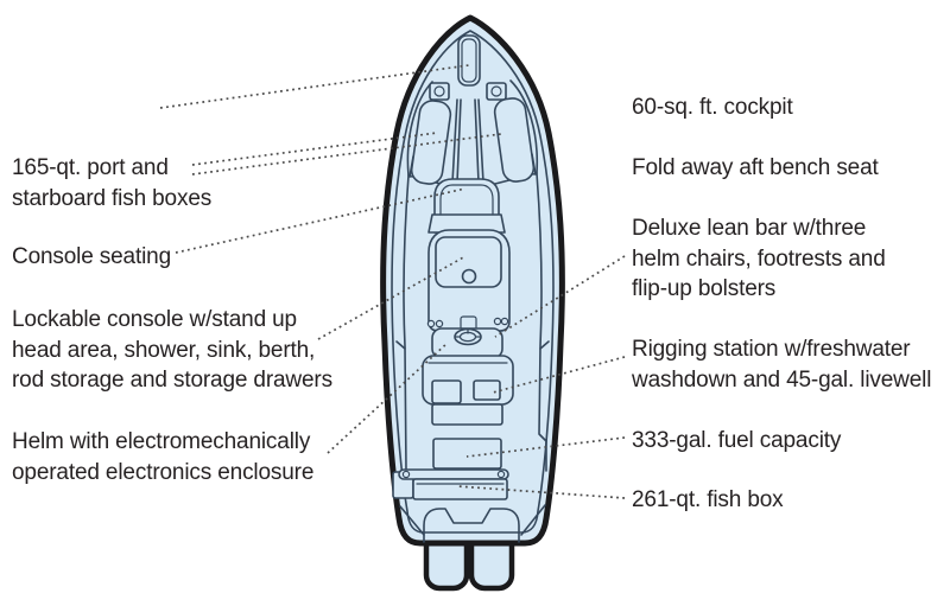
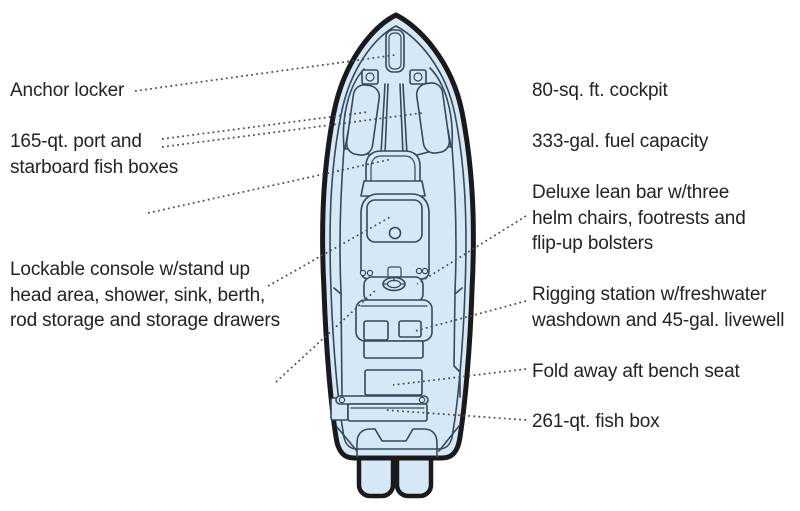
+ Anchor locker
  165-qt. port and
  starboard fish boxes
- Console seating
  Lockable console w/stand up
  head area, shower, sink, berth,
  rod storage and storage drawers
- Helm with electromechanically
- operated electronics enclosure
- 60-sq. ft. cockpit
+ 80-sq. ft. cockpit
- Fold away aft bench seat
+ 333-gal. fuel capacity
  Deluxe lean bar w/three
  helm chairs, footrests and
  flip-up bolsters
  Rigging station w/freshwater
  washdown and 45-gal. livewell
- 333-gal. fuel capacity
+ Fold away aft bench seat
  261-qt. fish box
